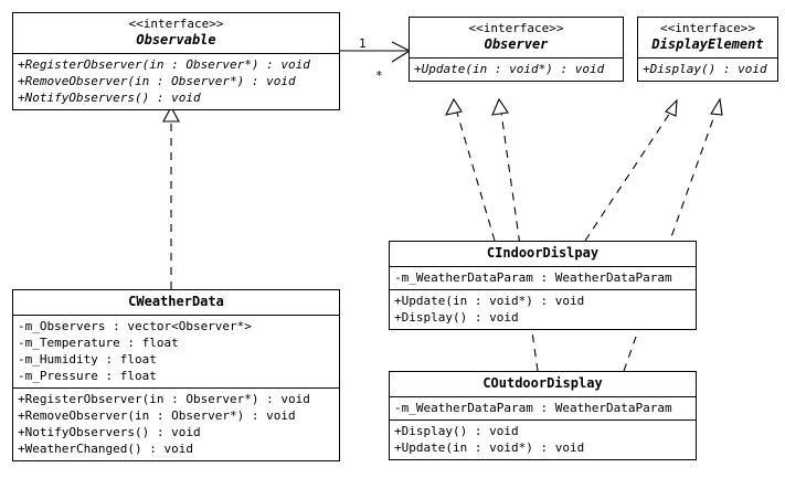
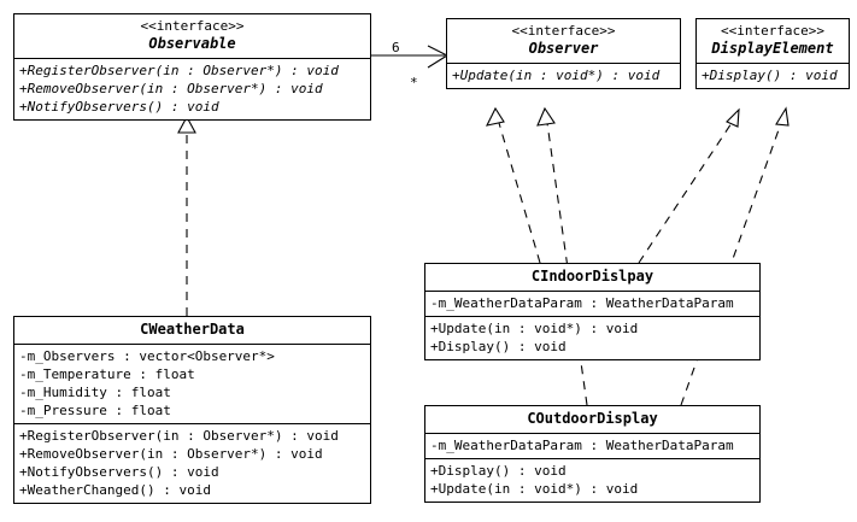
  <<interface>>
  Observable
  +RegisterObserver(in : Observer*) : void
  +RemoveObserver(in : Observer*) : void
  +NotifyObservers() : void
  <<interface>>
  Observer
  +Update(in : void*) : void
  <<interface>>
  DisplayElement
  +Display() : void
  CWeatherData
  -m_Observers : vector<Observer*>
  -m_Temperature : float
  -m_Humidity : float
  -m_Pressure : float
  +RegisterObserver(in : Observer*) : void
  +RemoveObserver(in : Observer*) : void
  +NotifyObservers() : void
  +WeatherChanged() : void
  CIndoorDislpay
  -m_WeatherDataParam : WeatherDataParam
  +Update(in : void*) : void
  +Display() : void
  COutdoorDisplay
  -m_WeatherDataParam : WeatherDataParam
  +Display() : void
  +Update(in : void*) : void
- 1
+ 6
  *
